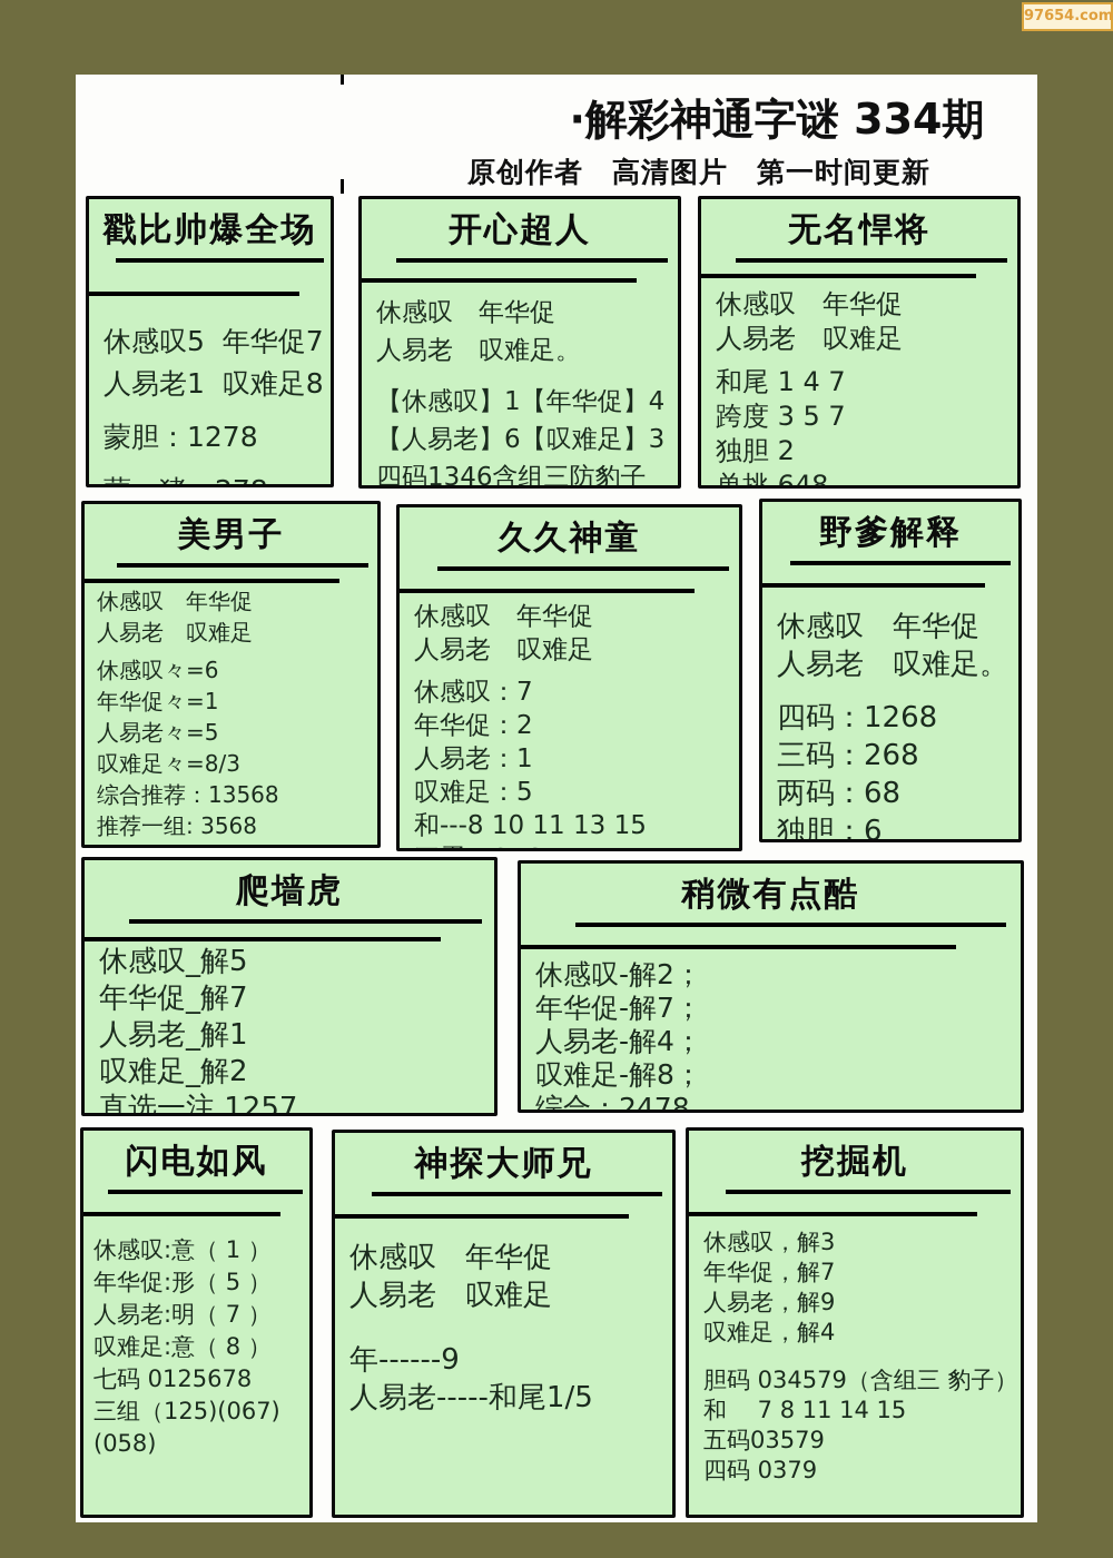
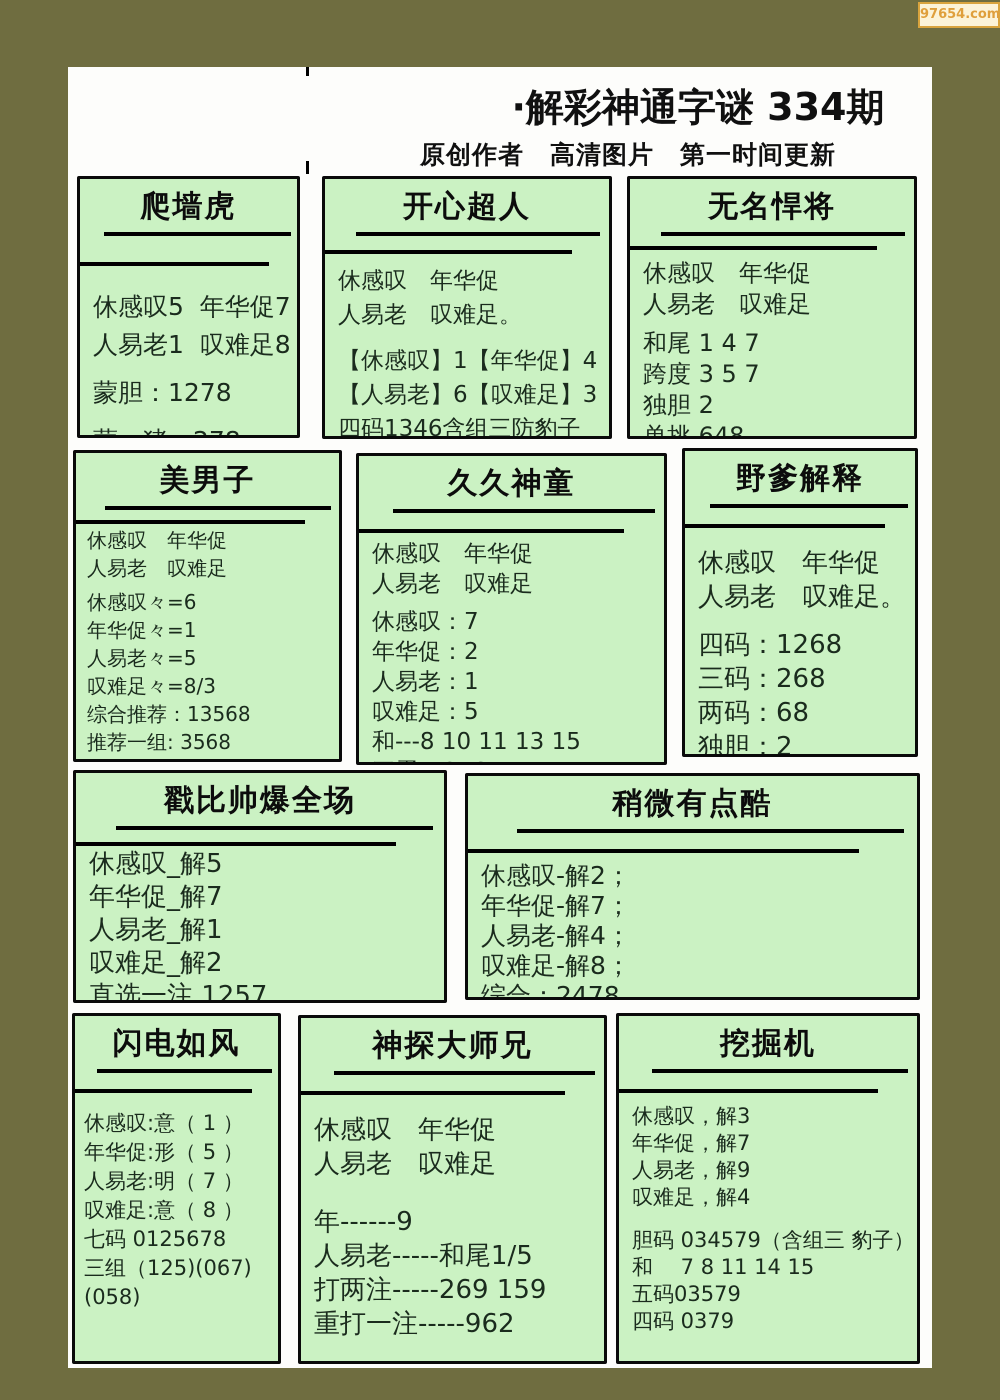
  97654.com
  ·解彩神通字谜 334期
  原创作者 高清图片 第一时间更新
- 戳比帅爆全场
+ 爬墙虎
  休感叹5 年华促7
  人易老1 叹难足8
  蒙胆：1278
  开心超人
  休感叹 年华促
  人易老 叹难足。
  【休感叹】1【年华促】4
  【人易老】6【叹难足】3
  四码1346含组三防豹子
  无名悍将
  休感叹 年华促
  人易老 叹难足
  和尾 1 4 7
  跨度 3 5 7
  独胆 2
  单挑 648
  美男子
  休感叹 年华促
  人易老 叹难足
  休感叹々=6
  年华促々=1
  人易老々=5
  叹难足々=8/3
  综合推荐：13568
  推荐一组: 3568
  久久神童
  休感叹 年华促
  人易老 叹难足
  休感叹：7
  年华促：2
  人易老：1
  叹难足：5
  和---8 10 11 13 15
  野爹解释
  休感叹 年华促
  人易老 叹难足。
  四码：1268
  三码：268
  两码：68
- 独胆：6
+ 独胆：2
- 爬墙虎
+ 戳比帅爆全场
  休感叹_解5
  年华促_解7
  人易老_解1
  叹难足_解2
  直选一注 1257
  稍微有点酷
  休感叹-解2；
  年华促-解7；
  人易老-解4；
  叹难足-解8；
  综合：2478
  闪电如风
  休感叹:意（ 1 ）
  年华促:形（ 5 ）
  人易老:明（ 7 ）
  叹难足:意（ 8 ）
  七码 0125678
  三组（125)(067)
  (058)
  神探大师兄
  休感叹 年华促
  人易老 叹难足
  年------9
  人易老-----和尾1/5
+ 打两注-----269 159
+ 重打一注-----962
  挖掘机
  休感叹，解3
  年华促，解7
  人易老，解9
  叹难足，解4
  胆码 034579（含组三 豹子）
  和 7 8 11 14 15
  五码03579
  四码 0379
